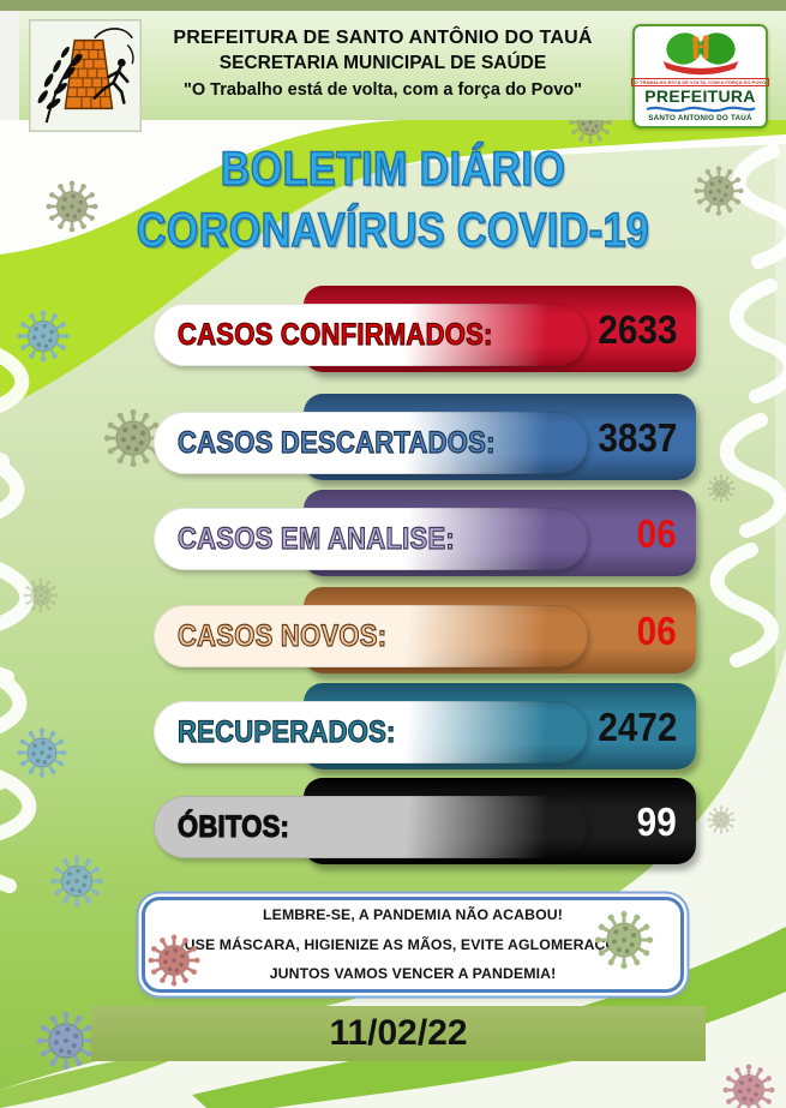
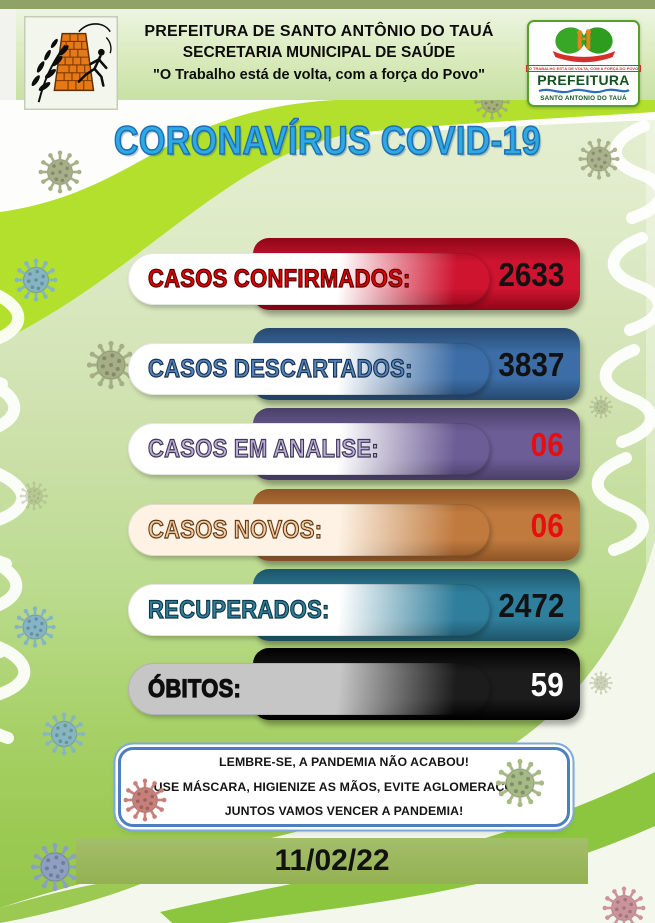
  PREFEITURA DE SANTO ANTÔNIO DO TAUÁ
  SECRETARIA MUNICIPAL DE SAÚDE
  "O Trabalho está de volta, com a força do Povo"
  PREFEITURA
- BOLETIM DIÁRIO
  CORONAVÍRUS COVID-19
  2633
  CASOS CONFIRMADOS:
  3837
  CASOS DESCARTADOS:
  06
  CASOS EM ANALISE:
  06
  CASOS NOVOS:
  2472
  RECUPERADOS:
- 99
+ 59
  ÓBITOS:
  LEMBRE-SE, A PANDEMIA NÃO ACABOU!
  USE MÁSCARA, HIGIENIZE AS MÃOS, EVITE AGLOMERAÇ
  JUNTOS VAMOS VENCER A PANDEMIA!
  11/02/22
